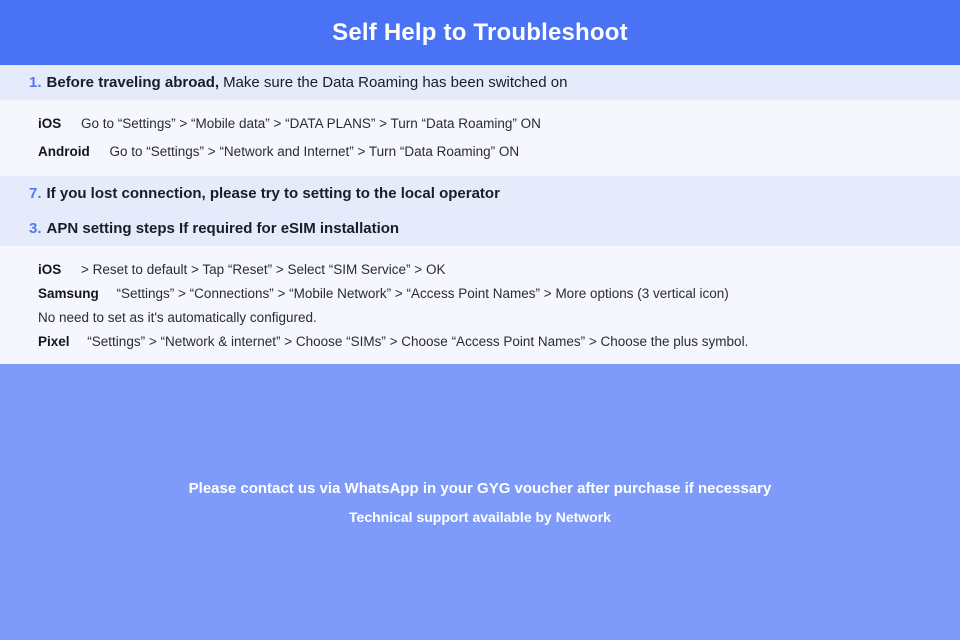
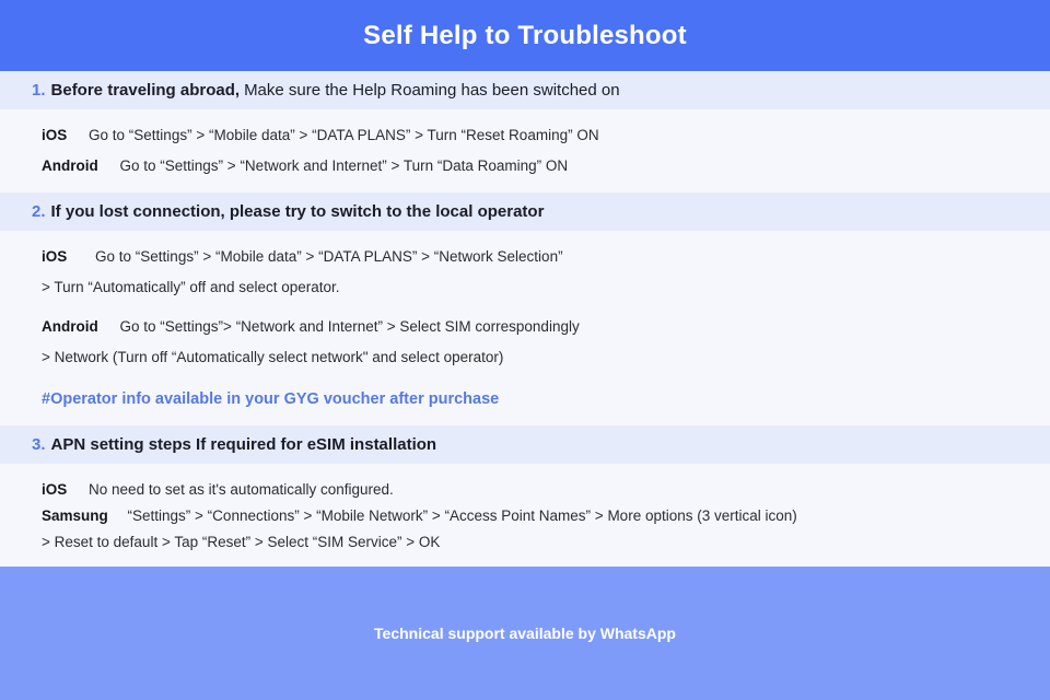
  Self Help to Troubleshoot
  1.
  Before traveling abroad,
- Make sure the Data Roaming has been switched on
+ Make sure the Help Roaming has been switched on
- iOS Go to “Settings” > “Mobile data” > “DATA PLANS” > Turn “Data Roaming” ON
+ iOS Go to “Settings” > “Mobile data” > “DATA PLANS” > Turn “Reset Roaming” ON
  Android Go to “Settings” > “Network and Internet” > Turn “Data Roaming” ON
- 7.
+ 2.
- If you lost connection, please try to setting to the local operator
+ If you lost connection, please try to switch to the local operator
+ iOS Go to “Settings” > “Mobile data” > “DATA PLANS” > “Network Selection”
+ > Turn “Automatically” off and select operator.
+ Android Go to “Settings”> “Network and Internet” > Select SIM correspondingly
+ > Network (Turn off “Automatically select network" and select operator)
+ #Operator info available in your GYG voucher after purchase
  3.
  APN setting steps If required for eSIM installation
- iOS > Reset to default > Tap “Reset” > Select “SIM Service” > OK
+ iOS No need to set as it's automatically configured.
  Samsung “Settings” > “Connections” > “Mobile Network” > “Access Point Names” > More options (3 vertical icon)
- No need to set as it's automatically configured.
+ > Reset to default > Tap “Reset” > Select “SIM Service” > OK
- Pixel “Settings” > “Network & internet” > Choose “SIMs” > Choose “Access Point Names” > Choose the plus symbol.
- Please contact us via WhatsApp in your GYG voucher after purchase if necessary
- Technical support available by Network
+ Technical support available by WhatsApp
